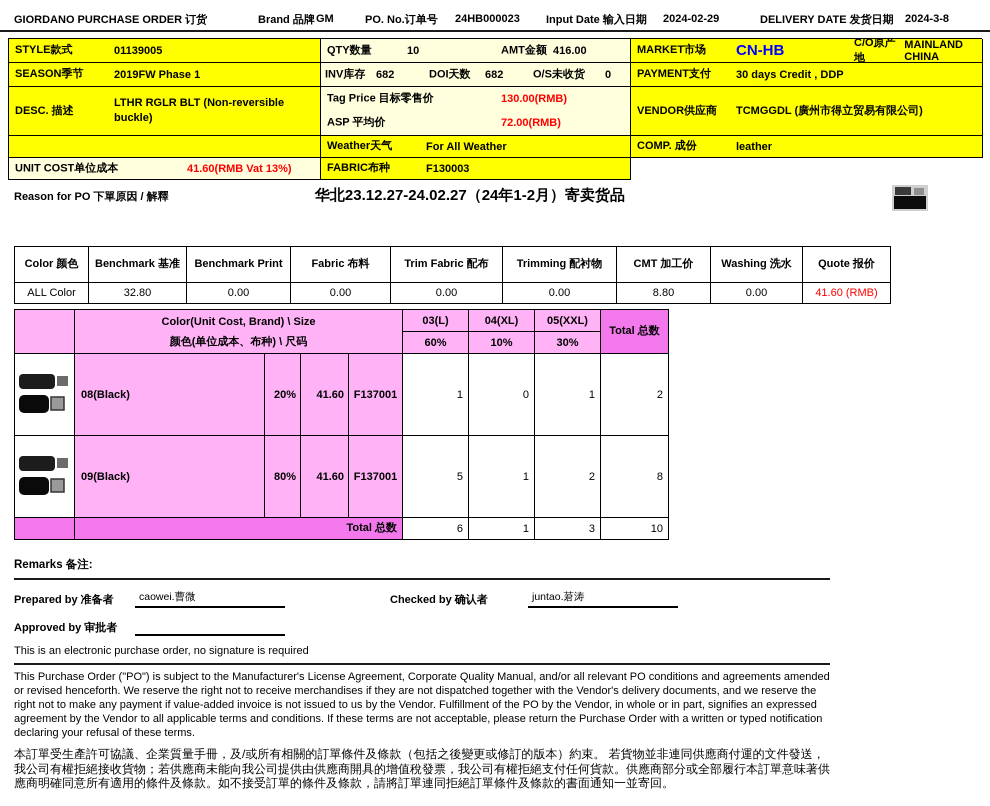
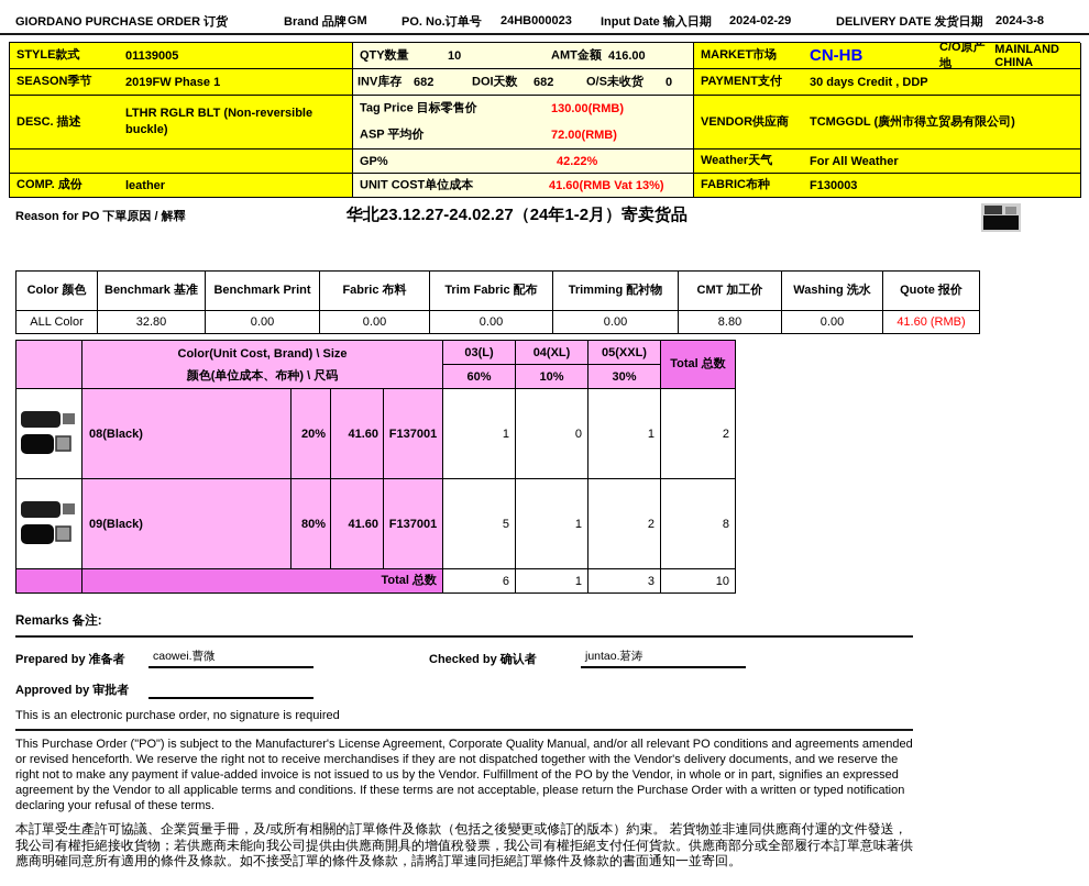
  GIORDANO PURCHASE ORDER 订货
  Brand 品牌
  GM
  PO. No.订单号
  24HB000023
  Input Date 输入日期
  2024-02-29
  DELIVERY DATE 发货日期
  2024-3-8
  STYLE款式
  01139005
  QTY数量
  10
  AMT金额
  416.00
  MARKET市场
  CN-HB
  C/O原产地
  MAINLAND CHINA
  SEASON季节
  2019FW Phase 1
  INV库存
  682
  DOI天数
  682
  O/S未收货
  0
  PAYMENT支付
  30 days Credit , DDP
  DESC. 描述
  LTHR RGLR BLT (Non-reversible buckle)
  Tag Price 目标零售价
  130.00(RMB)
  ASP 平均价
  72.00(RMB)
  VENDOR供应商
  TCMGGDL (廣州市得立贸易有限公司)
+ GP%
+ 42.22%
  Weather天气
  For All Weather
  COMP. 成份
  leather
  UNIT COST单位成本
  41.60(RMB Vat 13%)
  FABRIC布种
  F130003
  Reason for PO 下單原因 / 解釋
  华北23.12.27-24.02.27（24年1-2月）寄卖货品
  Color 颜色	Benchmark 基准	Benchmark Print	Fabric 布料	Trim Fabric 配布	Trimming 配衬物	CMT 加工价	Washing 洗水	Quote 报价
  ALL Color	32.80	0.00	0.00	0.00	0.00	8.80	0.00	41.60 (RMB)
  	Color(Unit Cost, Brand) \ Size 颜色(单位成本、布种) \ 尺码	03(L)	04(XL)	05(XXL)	Total 总数
  60%	10%	30%
  	08(Black)	20%	41.60	F137001	1	0	1	2
  	09(Black)	80%	41.60	F137001	5	1	2	8
  	Total 总数	6	1	3	10
  Remarks 备注:
  Prepared by 准备者
  caowei.曹微
  Checked by 确认者
  juntao.莙涛
  Approved by 审批者
  This is an electronic purchase order, no signature is required
  This Purchase Order ("PO") is subject to the Manufacturer's License Agreement, Corporate Quality Manual, and/or all relevant PO conditions and agreements amended or revised henceforth. We reserve the right not to receive merchandises if they are not dispatched together with the Vendor's delivery documents, and we reserve the right not to make any payment if value-added invoice is not issued to us by the Vendor. Fulfillment of the PO by the Vendor, in whole or in part, signifies an expressed agreement by the Vendor to all applicable terms and conditions. If these terms are not acceptable, please return the Purchase Order with a written or typed notification declaring your refusal of these terms.
  本訂單受生產許可協議、企業質量手冊，及/或所有相關的訂單條件及條款（包括之後變更或修訂的版本）約束。 若貨物並非連同供應商付運的文件發送，我公司有權拒絕接收貨物；若供應商未能向我公司提供由供應商開具的增值稅發票，我公司有權拒絕支付任何貨款。供應商部分或全部履行本訂單意味著供應商明確同意所有適用的條件及條款。如不接受訂單的條件及條款，請將訂單連同拒絕訂單條件及條款的書面通知一並寄回。
